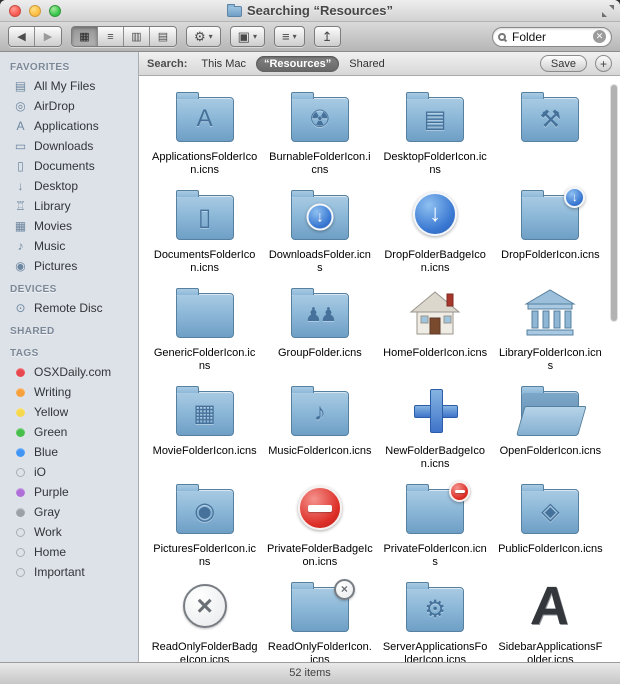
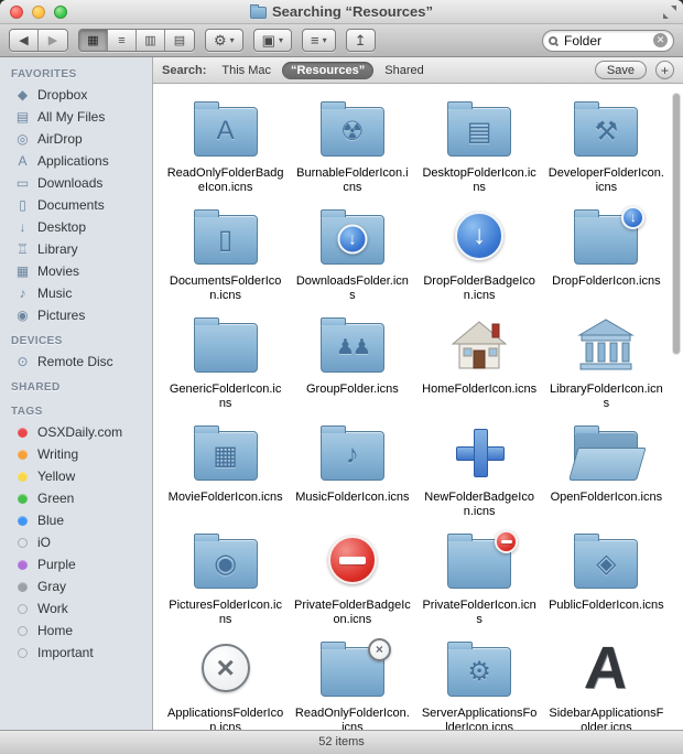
  Searching “Resources”
  ◀
  ▶
  ▦
  ≡
  ▥
  ▤
  ⚙
  ▾
  ▣
  ▾
  ≡
  ▾
  ↥
  Folder
  ✕
  FAVORITES
+ ◆
+ Dropbox
  ▤
  All My Files
  ◎
  AirDrop
  A
  Applications
  ▭
  Downloads
  ▯
  Documents
  ↓
  Desktop
  ♖
  Library
  ▦
  Movies
  ♪
  Music
  ◉
  Pictures
  DEVICES
  ⊙
  Remote Disc
  SHARED
  TAGS
  OSXDaily.com
  Writing
  Yellow
  Green
  Blue
  iO
  Purple
  Gray
  Work
  Home
  Important
  Search:
  This Mac
  “Resources”
  Shared
  Save
  +
  A
- ApplicationsFolderIcon.icns
+ ReadOnlyFolderBadgeIcon.icns
  ☢
  BurnableFolderIcon.icns
  ▤
  DesktopFolderIcon.icns
  ⚒
+ DeveloperFolderIcon.icns
  ▯
  DocumentsFolderIcon.icns
  ↓
  DownloadsFolder.icns
  ↓
  DropFolderBadgeIcon.icns
  ↓
  DropFolderIcon.icns
  GenericFolderIcon.icns
  ♟♟
  GroupFolder.icns
  HomeFolderIcon.icns
  LibraryFolderIcon.icns
  ▦
  MovieFolderIcon.icns
  ♪
  MusicFolderIcon.icns
  NewFolderBadgeIcon.icns
  OpenFolderIcon.icns
  ◉
  PicturesFolderIcon.icns
  PrivateFolderBadgeIcon.icns
  PrivateFolderIcon.icns
  ◈
  PublicFolderIcon.icns
  ×
- ReadOnlyFolderBadgeIcon.icns
+ ApplicationsFolderIcon.icns
  ×
  ReadOnlyFolderIcon.icns
  ⚙
  ServerApplicationsFolderIcon.icns
  SidebarApplicationsFolder.icns
  52 items
